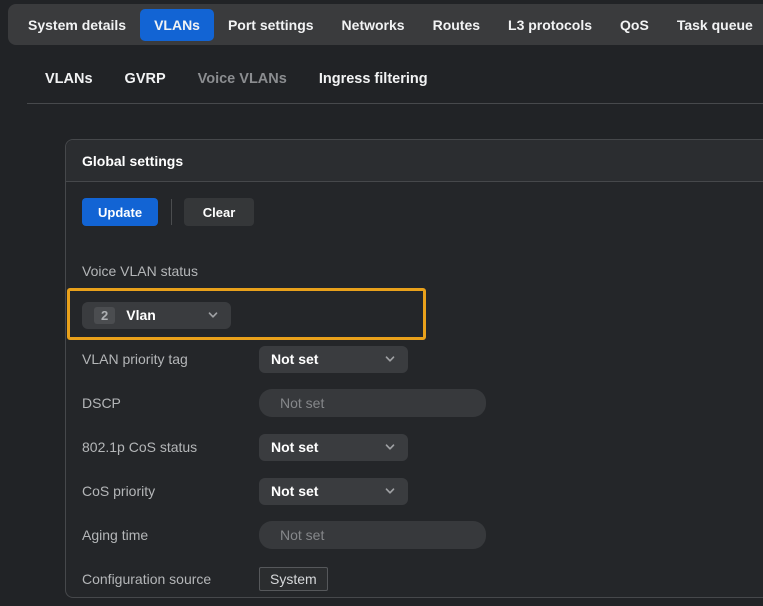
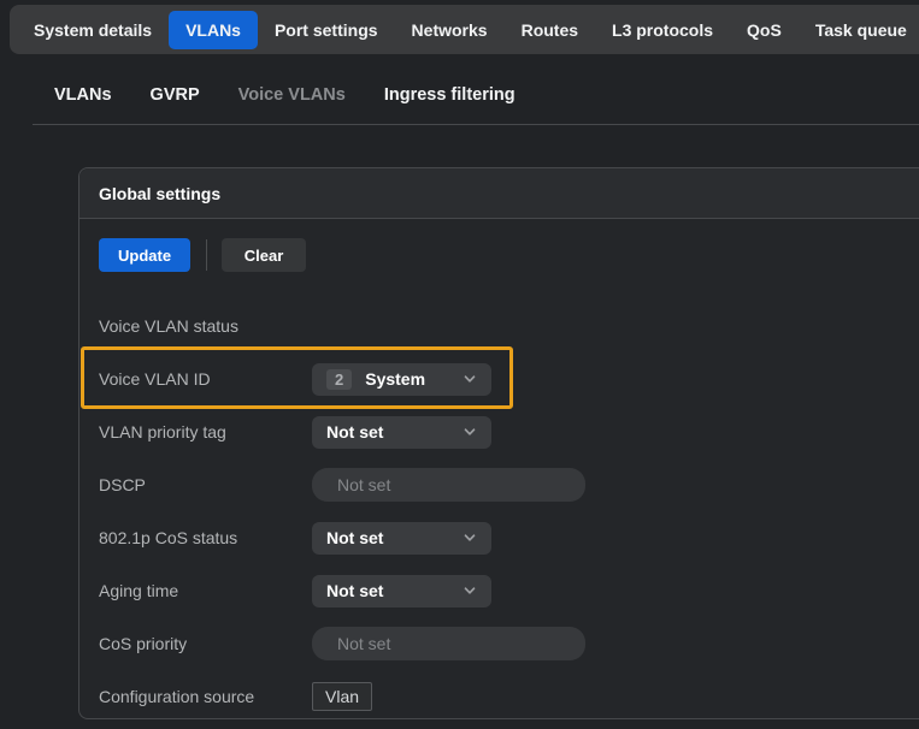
  System details
  VLANs
  Port settings
  Networks
  Routes
  L3 protocols
  QoS
  Task queue
  VLANs
  GVRP
  Voice VLANs
  Ingress filtering
  Global settings
  Update
  Clear
  Voice VLAN status
+ Voice VLAN ID
  2
- Vlan
+ System
  VLAN priority tag
  Not set
  DSCP
  Not set
  802.1p CoS status
  Not set
- CoS priority
+ Aging time
  Not set
- Aging time
+ CoS priority
  Not set
  Configuration source
- System
+ Vlan
